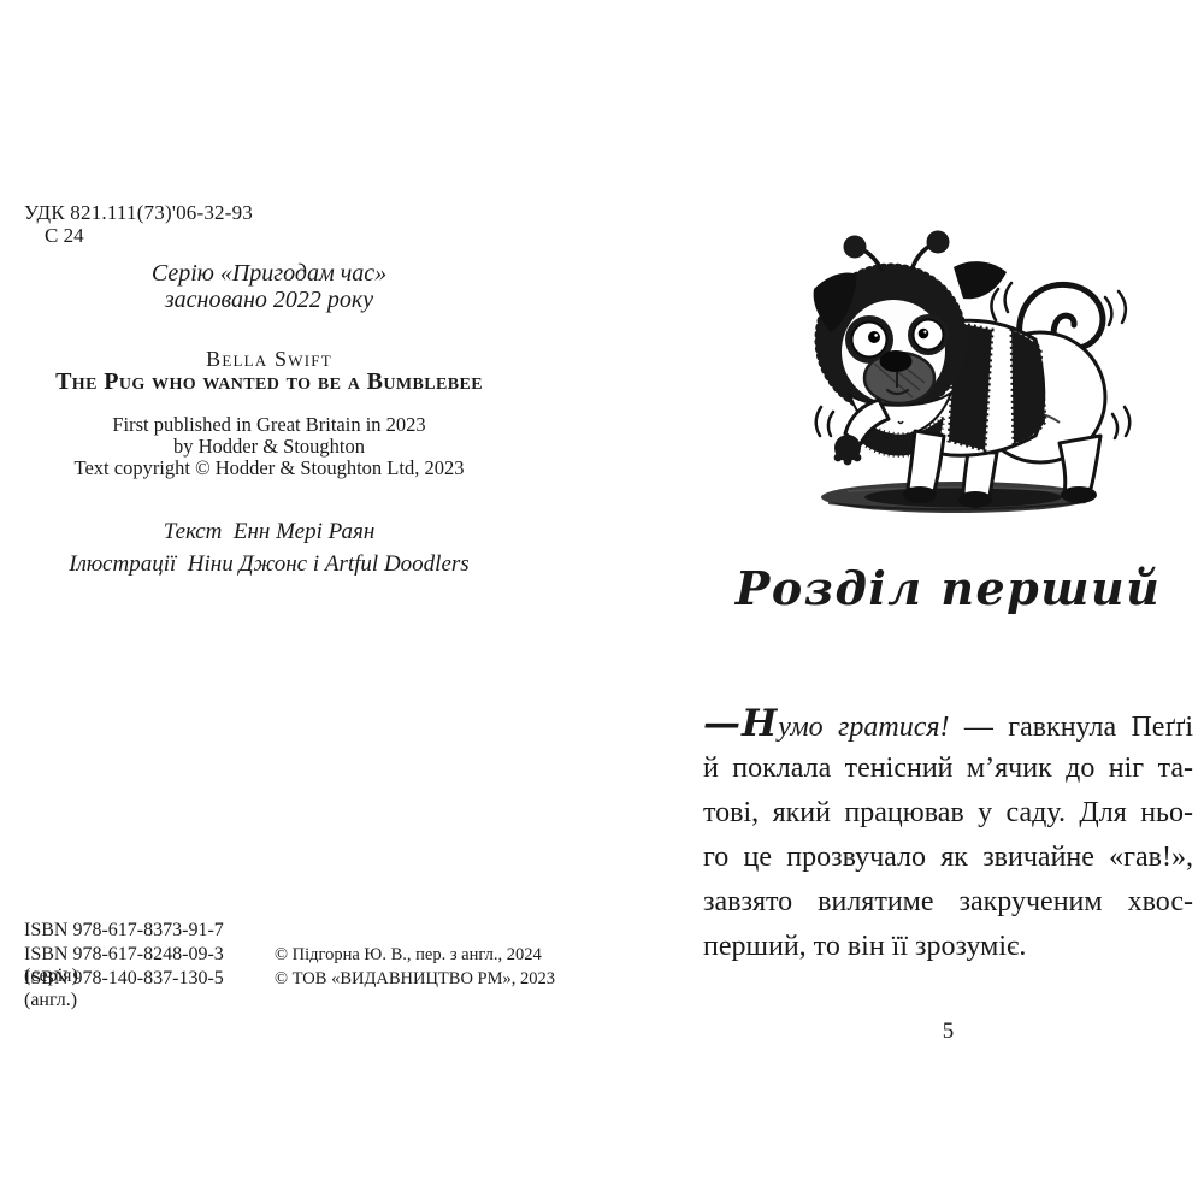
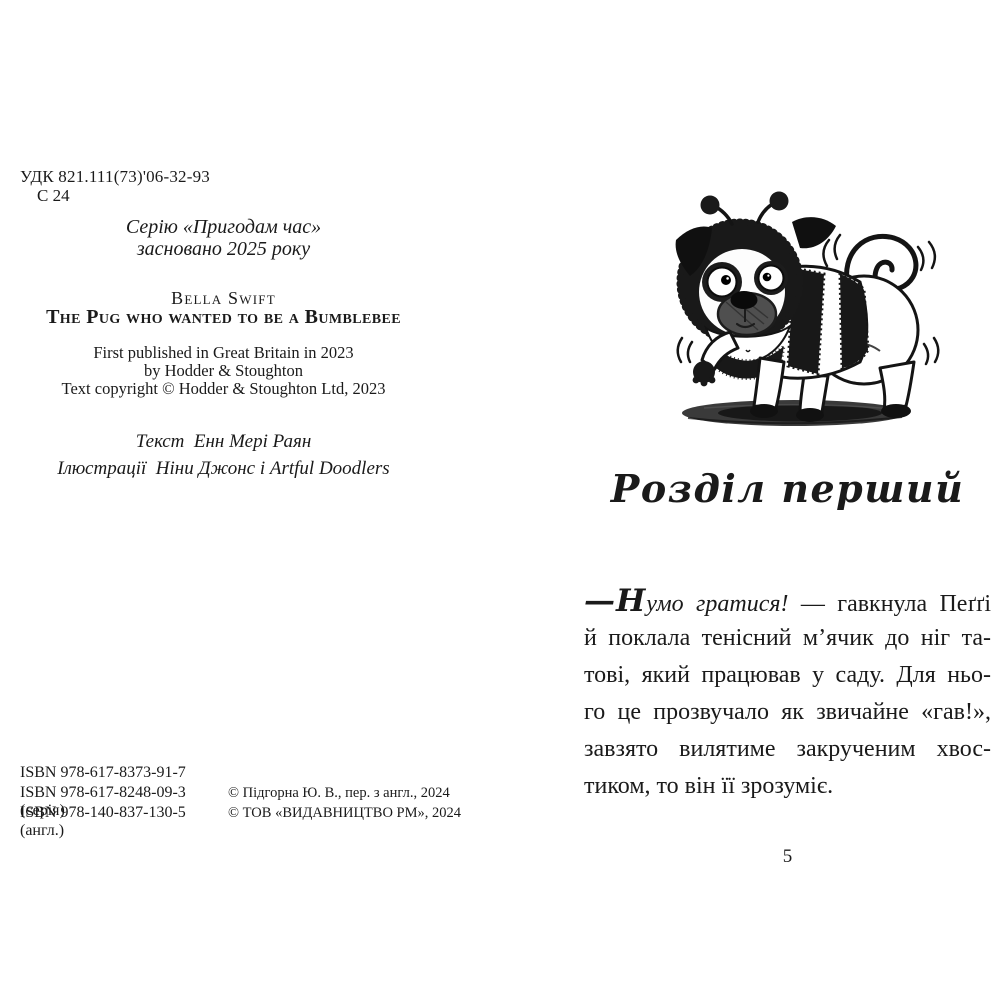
  УДК 821.111(73)'06-32-93
  С 24
  Серію «Пригодам час»
- засновано 2022 року
+ засновано 2025 року
  Bella Swift
  The Pug who wanted to be a Bumblebee
  First published in Great Britain in 2023
  by Hodder & Stoughton
  Text copyright © Hodder & Stoughton Ltd, 2023
  Текст Енн Мері Раян
  Ілюстрації Ніни Джонс і Artful Doodlers
  ISBN 978-617-8373-91-7
  ISBN 978-617-8248-09-3 (серія)
  © Підгорна Ю. В., пер. з англ., 2024
  ISBN 978-140-837-130-5 (англ.)
- © ТОВ «ВИДАВНИЦТВО РМ», 2023
+ © ТОВ «ВИДАВНИЦТВО РМ», 2024
  Розділ перший
  —Нумо гратися! — гавкнула Пеґґі
  й поклала тенісний м’ячик до ніг та-
  тові, який працював у саду. Для ньо-
  го це прозвучало як звичайне «гав!»,
  завзято вилятиме закрученим хвос-
- перший, то він її зрозуміє.
+ тиком, то він її зрозуміє.
  5
